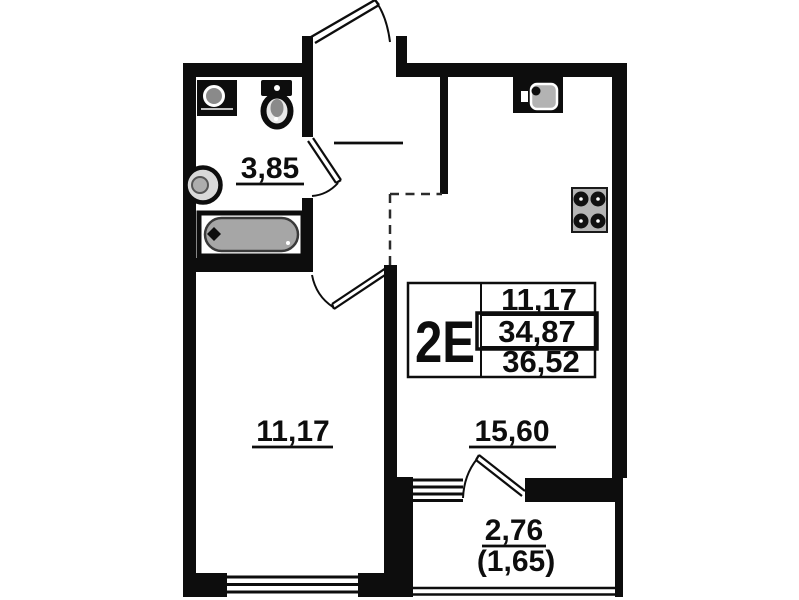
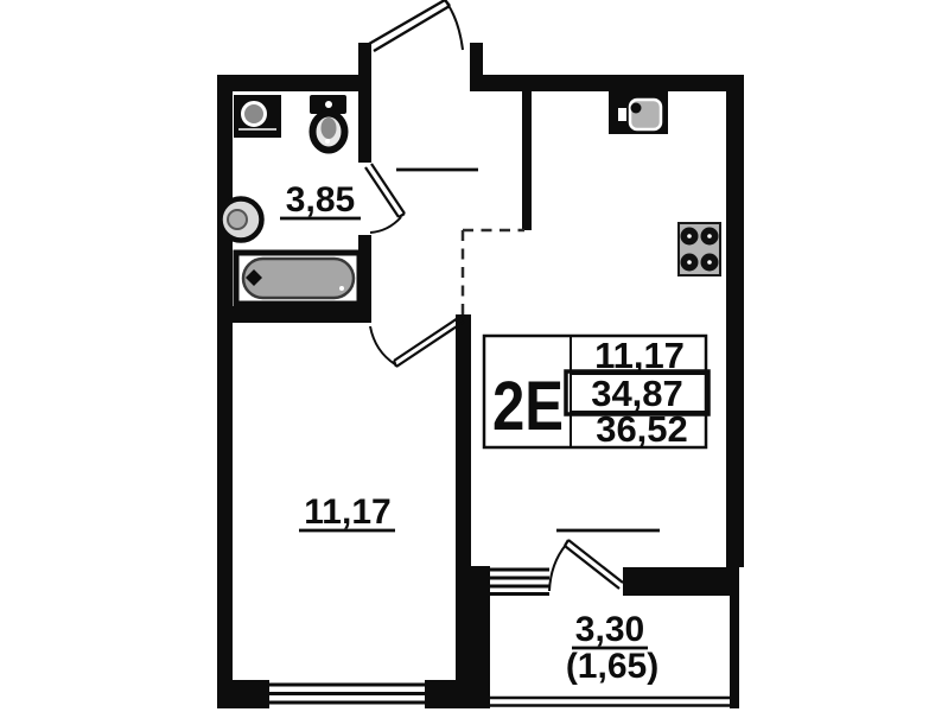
  2E
  11,17
  34,87
  36,52
  3,85
  11,17
- 15,60
- 2,76
+ 3,30
  (1,65)
